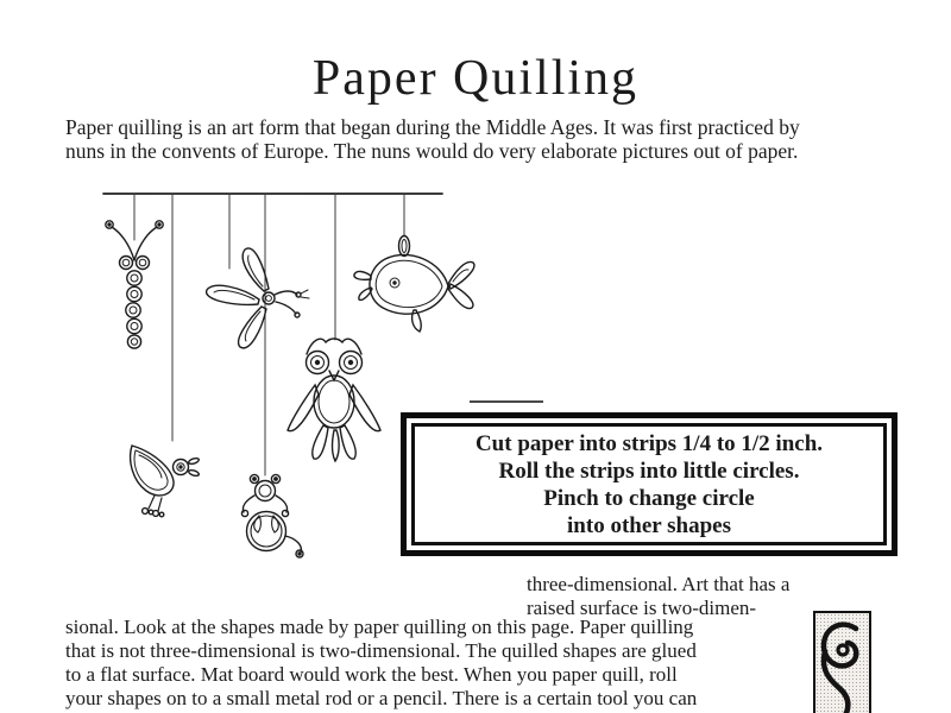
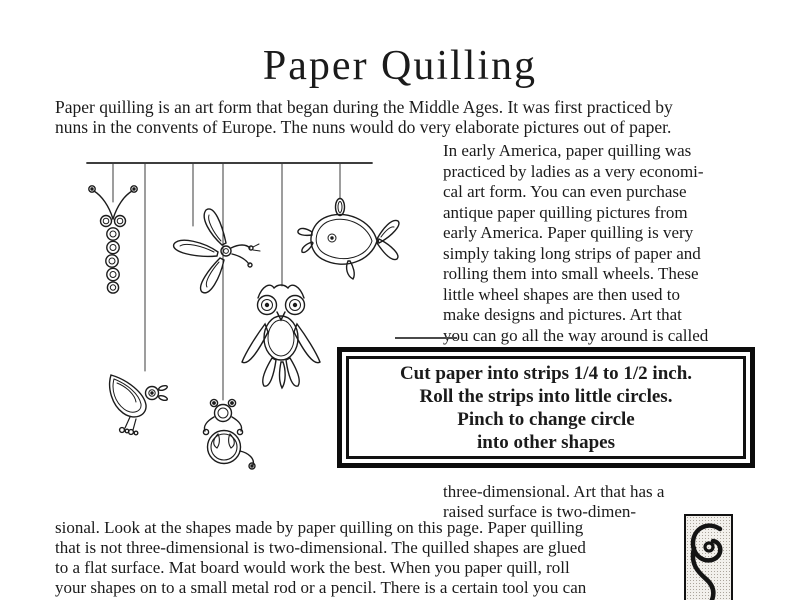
  Paper Quilling
  Paper quilling is an art form that began during the Middle Ages. It was first practiced by
  nuns in the convents of Europe. The nuns would do very elaborate pictures out of paper.
+ In early America, paper quilling was
+ practiced by ladies as a very economi-
+ cal art form. You can even purchase
+ antique paper quilling pictures from
+ early America. Paper quilling is very
+ simply taking long strips of paper and
+ rolling them into small wheels. These
+ little wheel shapes are then used to
+ make designs and pictures. Art that
+ you can go all the way around is called
  Cut paper into strips 1/4 to 1/2 inch.
  Roll the strips into little circles.
  Pinch to change circle
  into other shapes
  three-dimensional. Art that has a
  raised surface is two-dimen-
  sional. Look at the shapes made by paper quilling on this page. Paper quilling
  that is not three-dimensional is two-dimensional. The quilled shapes are glued
  to a flat surface. Mat board would work the best. When you paper quill, roll
  your shapes on to a small metal rod or a pencil. There is a certain tool you can
